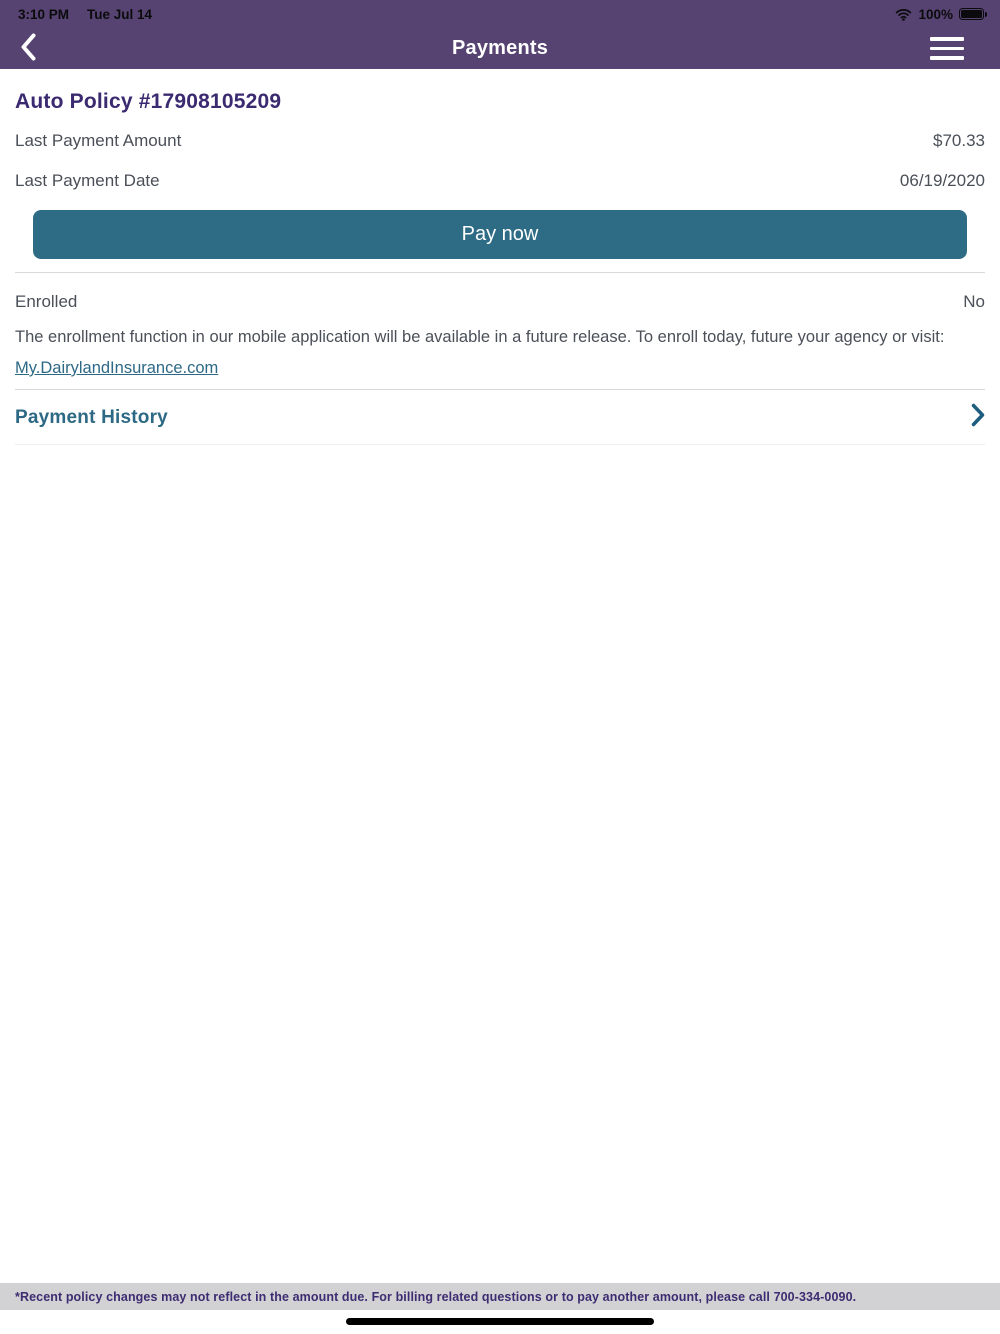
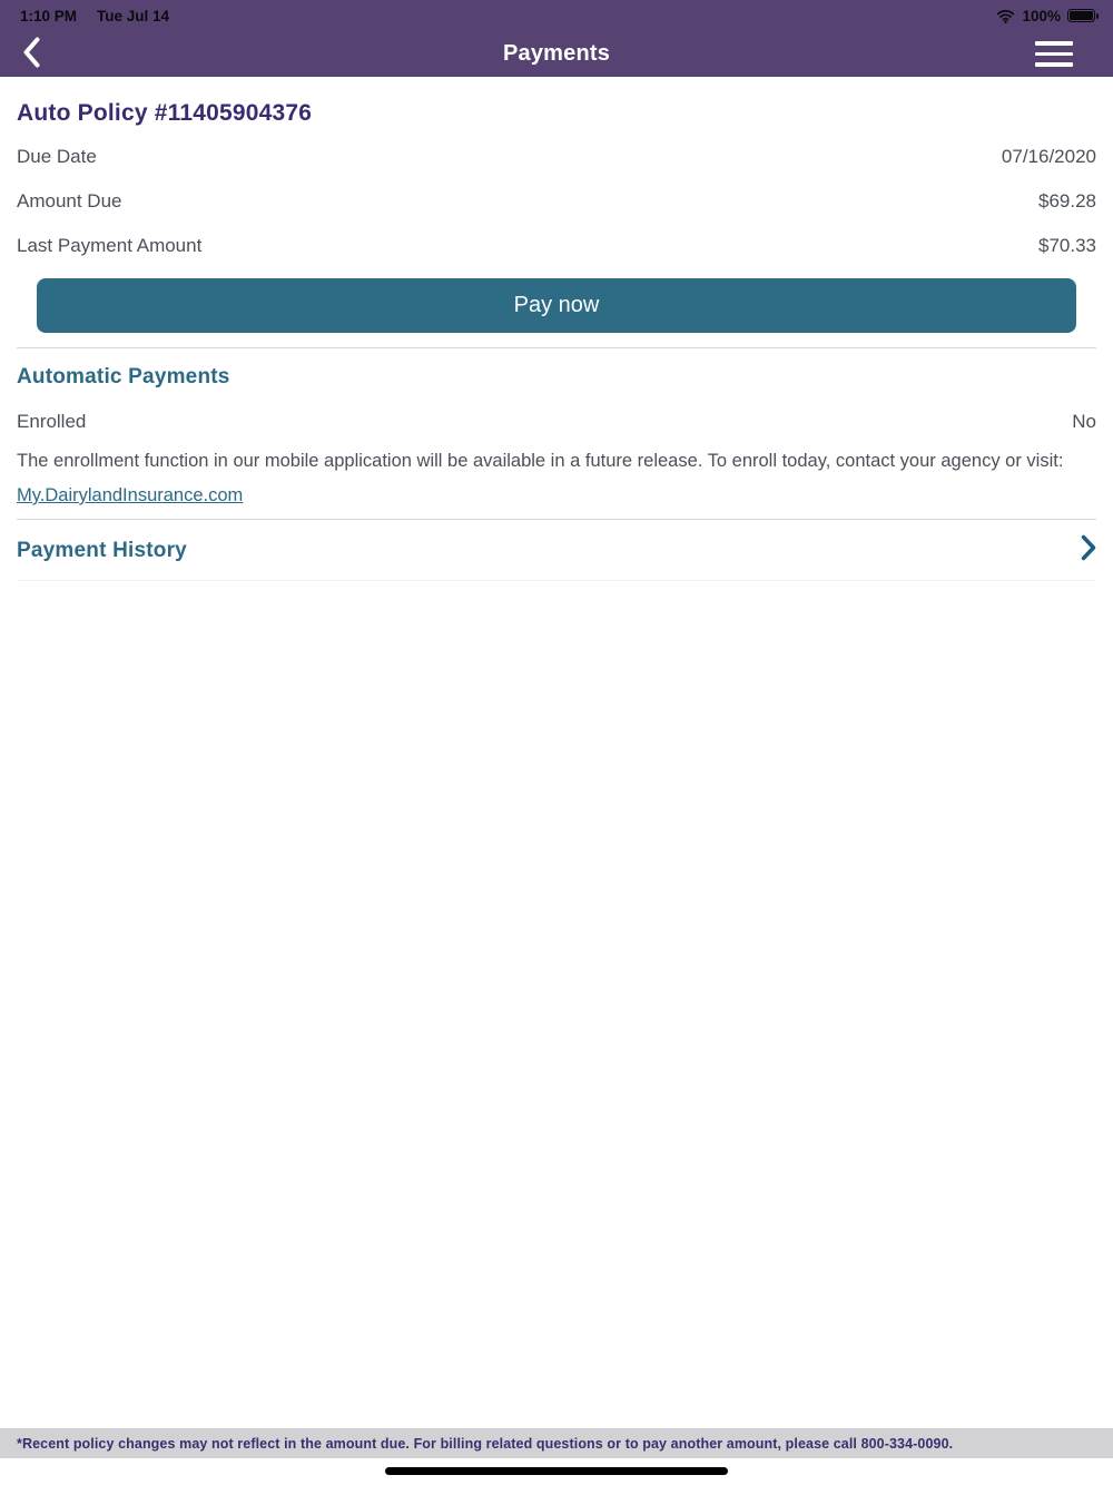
- 3:10 PM
+ 1:10 PM
  Tue Jul 14
  100%
  Payments
- Auto Policy #17908105209
+ Auto Policy #11405904376
+ Due Date
+ 07/16/2020
+ Amount Due
+ $69.28
  Last Payment Amount
  $70.33
- Last Payment Date
- 06/19/2020
  Pay now
+ Automatic Payments
  Enrolled
  No
- The enrollment function in our mobile application will be available in a future release. To enroll today, future your agency or visit:
+ The enrollment function in our mobile application will be available in a future release. To enroll today, contact your agency or visit:
  My.DairylandInsurance.com
  Payment History
- *Recent policy changes may not reflect in the amount due. For billing related questions or to pay another amount, please call 700-334-0090.
+ *Recent policy changes may not reflect in the amount due. For billing related questions or to pay another amount, please call 800-334-0090.
